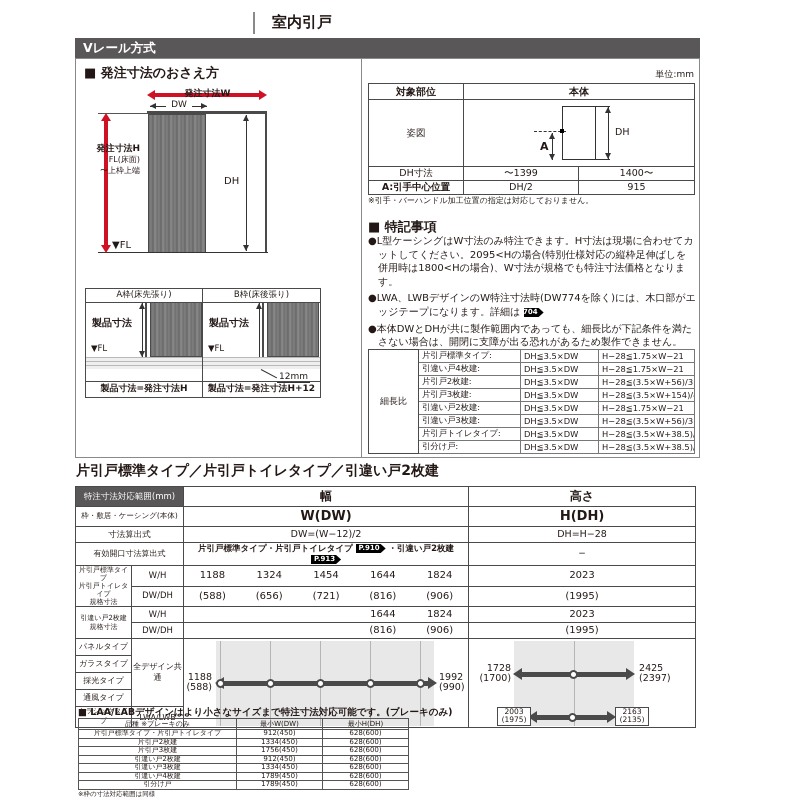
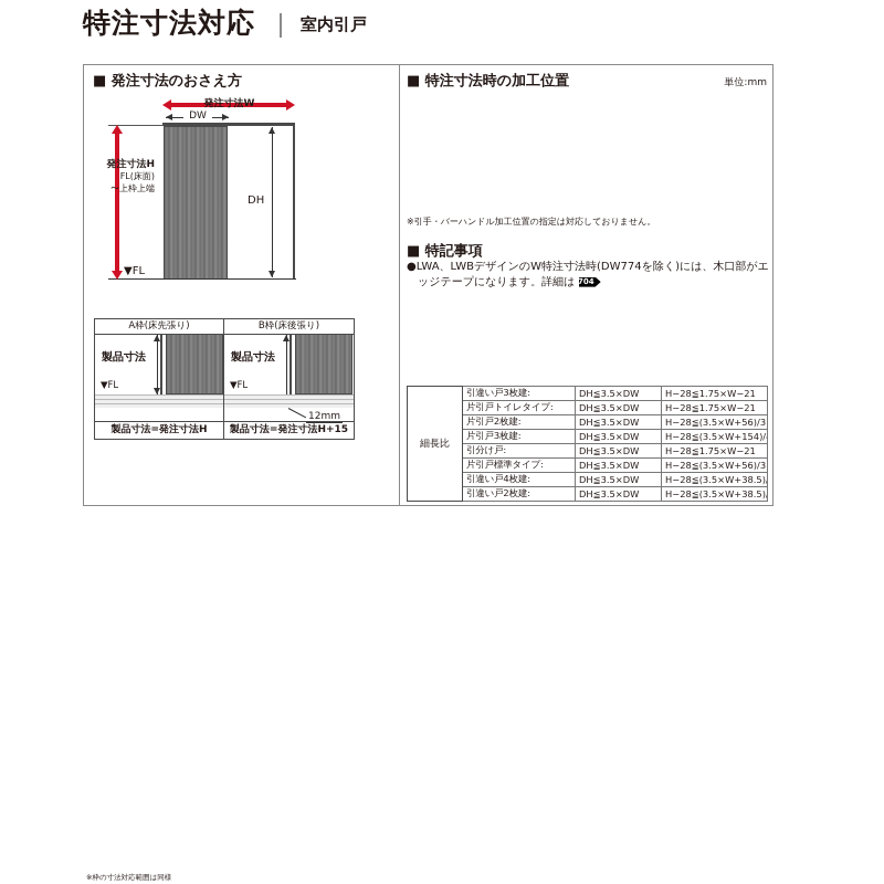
+ 特注寸法対応
  室内引戸
- Vレール方式
  ■ 発注寸法のおさえ方
  発注寸法W
  DW
  発注寸法H
  FL(床面)
  〜上枠上端
  DH
  ▼FL
  A枠(床先張り)
  製品寸法
  ▼FL
  製品寸法=発注寸法H
  B枠(床後張り)
  製品寸法
  ▼FL
  12mm
- 製品寸法=発注寸法H+12
+ 製品寸法=発注寸法H+15
+ ■ 特注寸法時の加工位置
  単位:mm
- 対象部位	本体
- 姿図	A DH
- DH寸法	〜1399	1400〜
- A:引手中心位置	DH/2	915
  ※引手・バーハンドル加工位置の指定は対応しておりません。
  ■ 特記事項
- ●L型ケーシングはW寸法のみ特注できます。H寸法は現場に合わせてカットしてください。2095<Hの場合(特別仕様対応の縦枠足伸ばしを併用時は1800<Hの場合)、W寸法が規格でも特注寸法価格となります。
  ●LWA、LWBデザインのW特注寸法時(DW774を除く)には、木口部がエッジテープになります。詳細は 704
- ●本体DWとDHが共に製作範囲内であっても、細長比が下記条件を満たさない場合は、開閉に支障が出る恐れがあるため製作できません。
- 細長比	片引戸標準タイプ:	DH≦3.5×DW	H−28≦1.75×W−21
+ 細長比	引違い戸3枚建:	DH≦3.5×DW	H−28≦1.75×W−21
- 引違い戸4枚建:	DH≦3.5×DW	H−28≦1.75×W−21
+ 片引戸トイレタイプ:	DH≦3.5×DW	H−28≦1.75×W−21
  片引戸2枚建:	DH≦3.5×DW	H−28≦(3.5×W+56)/3
  片引戸3枚建:	DH≦3.5×DW	H−28≦(3.5×W+154)/
- 引違い戸2枚建:	DH≦3.5×DW	H−28≦1.75×W−21
+ 引分け戸:	DH≦3.5×DW	H−28≦1.75×W−21
- 引違い戸3枚建:	DH≦3.5×DW	H−28≦(3.5×W+56)/3
+ 片引戸標準タイプ:	DH≦3.5×DW	H−28≦(3.5×W+56)/3
- 片引戸トイレタイプ:	DH≦3.5×DW	H−28≦(3.5×W+38.5)/
+ 引違い戸4枚建:	DH≦3.5×DW	H−28≦(3.5×W+38.5)/
- 引分け戸:	DH≦3.5×DW	H−28≦(3.5×W+38.5)/
+ 引違い戸2枚建:	DH≦3.5×DW	H−28≦(3.5×W+38.5)/
- 片引戸標準タイプ／片引戸トイレタイプ／引違い戸2枚建
- 特注寸法対応範囲(mm)	幅	高さ
- 枠・敷居・ケーシング(本体)	W(DW)	H(DH)
- 寸法算出式	DW=(W−12)/2	DH=H−28
- 有効開口寸法算出式	片引戸標準タイプ・片引戸トイレタイプ P.910 ・引違い戸2枚建 P.913	−
- 片引戸標準タイプ 片引戸トイレタイプ 規格寸法	W/H	1188 1324 1454 1644 1824	2023
- DW/DH	(588) (656) (721) (816) (906)	(1995)
- 引違い戸2枚建 規格寸法	W/H	1644 1824	2023
- DW/DH	(816) (906)	(1995)
- パネルタイプ	全デザイン共通	1188 (588) 1992 (990)	1728 (1700) 2425 (2397) 2003 (1975) 2163 (2135)
- ガラスタイプ
- 採光タイプ
- 通風タイプ
- クラシックタイプ	LWA/LWB
- ■ LAA/LABデザインはより小さなサイズまで特注寸法対応可能です。(ブレーキのみ)
- 品種 ※ブレーキのみ	最小W(DW)	最小H(DH)
- 片引戸標準タイプ・片引戸トイレタイプ	912(450)	628(600)
- 片引戸2枚建	1334(450)	628(600)
- 片引戸3枚建	1756(450)	628(600)
- 引違い戸2枚建	912(450)	628(600)
- 引違い戸3枚建	1334(450)	628(600)
- 引違い戸4枚建	1789(450)	628(600)
- 引分け戸	1789(450)	628(600)
  ※枠の寸法対応範囲は同様
